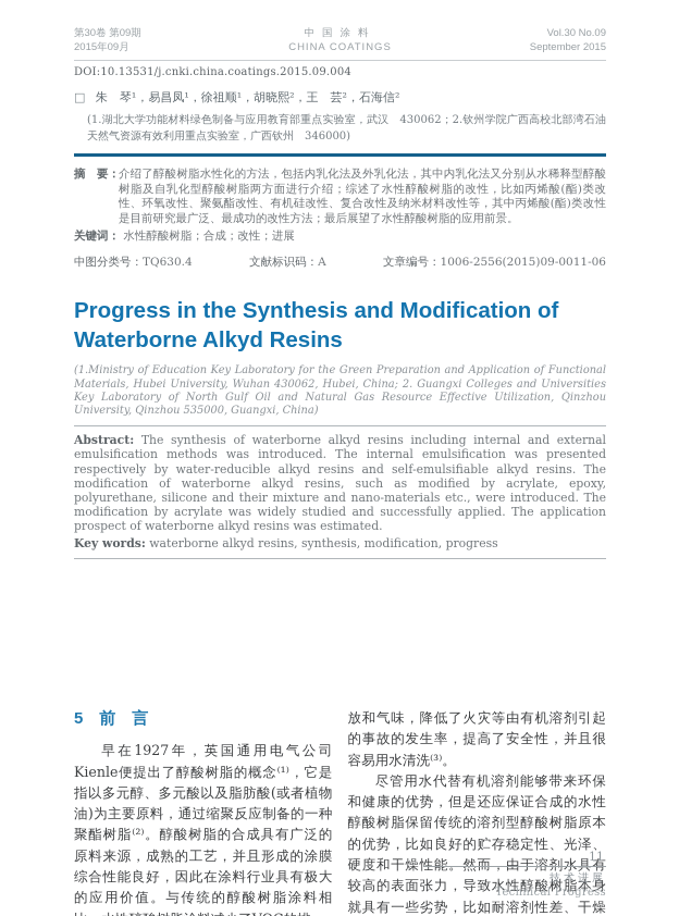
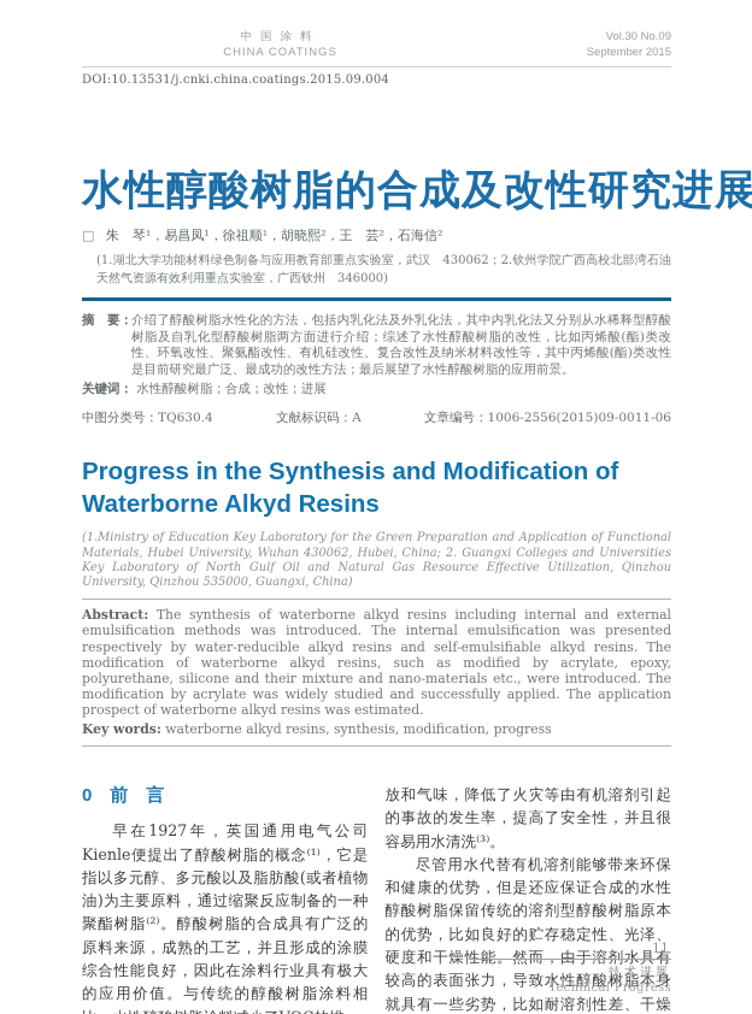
- 第30卷 第09期
- 2015年09月
  中国涂料
  CHINA COATINGS
  Vol.30 No.09
  September 2015
  DOI:10.13531/j.cnki.china.coatings.2015.09.004
+ 水性醇酸树脂的合成及改性研究进展
  □ 朱 琴¹，易昌凤¹，徐祖顺¹，胡晓熙²，王 芸²，石海信²
  (1.湖北大学功能材料绿色制备与应用教育部重点实验室，武汉 430062；2.钦州学院广西高校北部湾石油天然气资源有效利用重点实验室，广西钦州 346000)
  摘 要：
  介绍了醇酸树脂水性化的方法，包括内乳化法及外乳化法，其中内乳化法又分别从水稀释型醇酸树脂及自乳化型醇酸树脂两方面进行介绍；综述了水性醇酸树脂的改性，比如丙烯酸(酯)类改性、环氧改性、聚氨酯改性、有机硅改性、复合改性及纳米材料改性等，其中丙烯酸(酯)类改性是目前研究最广泛、最成功的改性方法；最后展望了水性醇酸树脂的应用前景。
  关键词： 水性醇酸树脂；合成；改性；进展
  中图分类号：TQ630.4
  文献标识码：A
  文章编号：1006-2556(2015)09-0011-06
  Progress in the Synthesis and Modification of Waterborne Alkyd Resins
  (1.Ministry of Education Key Laboratory for the Green Preparation and Application of Functional Materials, Hubei University, Wuhan 430062, Hubei, China; 2. Guangxi Colleges and Universities Key Laboratory of North Gulf Oil and Natural Gas Resource Effective Utilization, Qinzhou University, Qinzhou 535000, Guangxi, China)
  Abstract: The synthesis of waterborne alkyd resins including internal and external emulsification methods was introduced. The internal emulsification was presented respectively by water-reducible alkyd resins and self-emulsifiable alkyd resins. The modification of waterborne alkyd resins, such as modified by acrylate, epoxy, polyurethane, silicone and their mixture and nano-materials etc., were introduced. The modification by acrylate was widely studied and successfully applied. The application prospect of waterborne alkyd resins was estimated.
  Key words: waterborne alkyd resins, synthesis, modification, progress
- 5 前 言
+ 0 前 言
  早在1927年，英国通用电气公司Kienle便提出了醇酸树脂的概念⁽¹⁾，它是指以多元醇、多元酸以及脂肪酸(或者植物油)为主要原料，通过缩聚反应制备的一种聚酯树脂⁽²⁾。醇酸树脂的合成具有广泛的原料来源，成熟的工艺，并且形成的涂膜综合性能良好，因此在涂料行业具有极大的应用价值。与传统的醇酸树脂涂料相
  放和气味，降低了火灾等由有机溶剂引起的事故的发生率，提高了安全性，并且很容易用水清洗⁽³⁾。
  尽管用水代替有机溶剂能够带来环保和健康的优势，但是还应保证合成的水性醇酸树脂保留传统的溶剂型醇酸树脂原本的优势，比如良好的贮存稳定性、光泽、硬度和干燥性能。然而，由于溶剂水具有较高的表面张力，导致水性醇酸树脂本身就具有一些劣势，比如耐溶剂性差、干燥
  11
  技术进展
  Technical Progress
